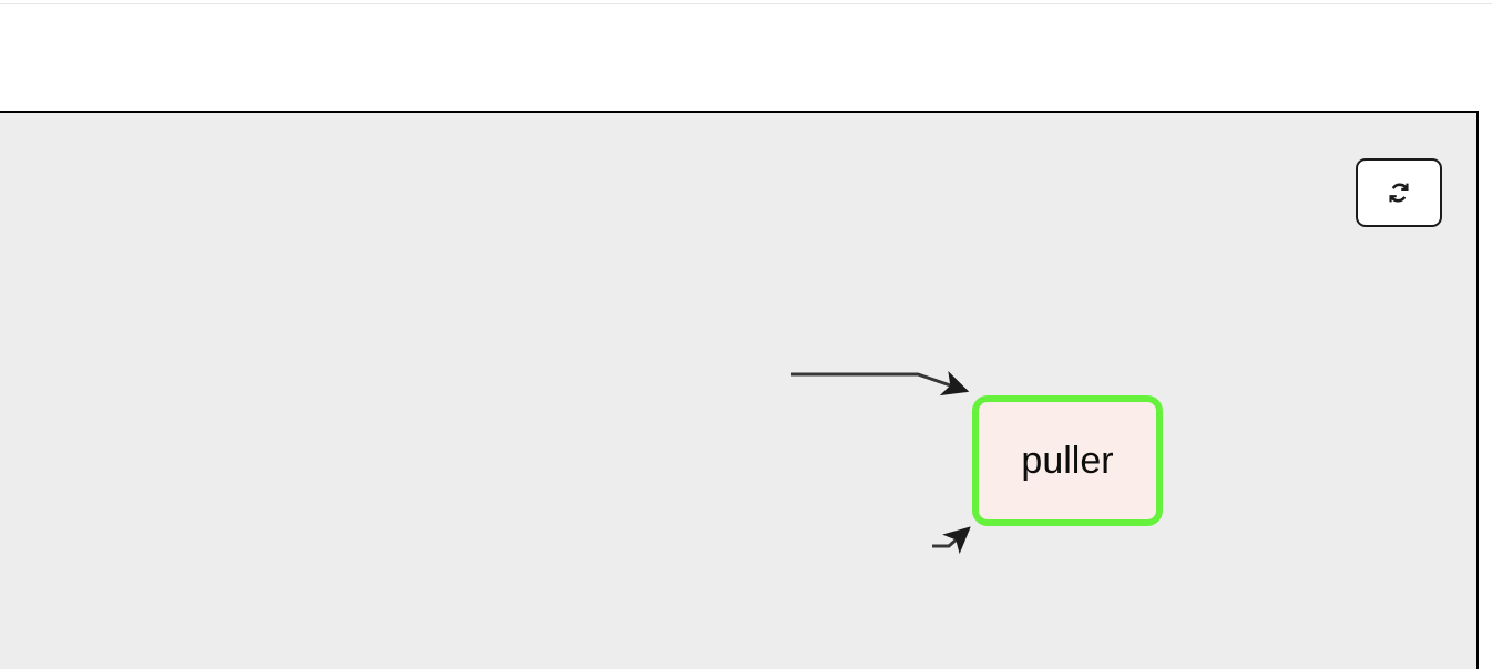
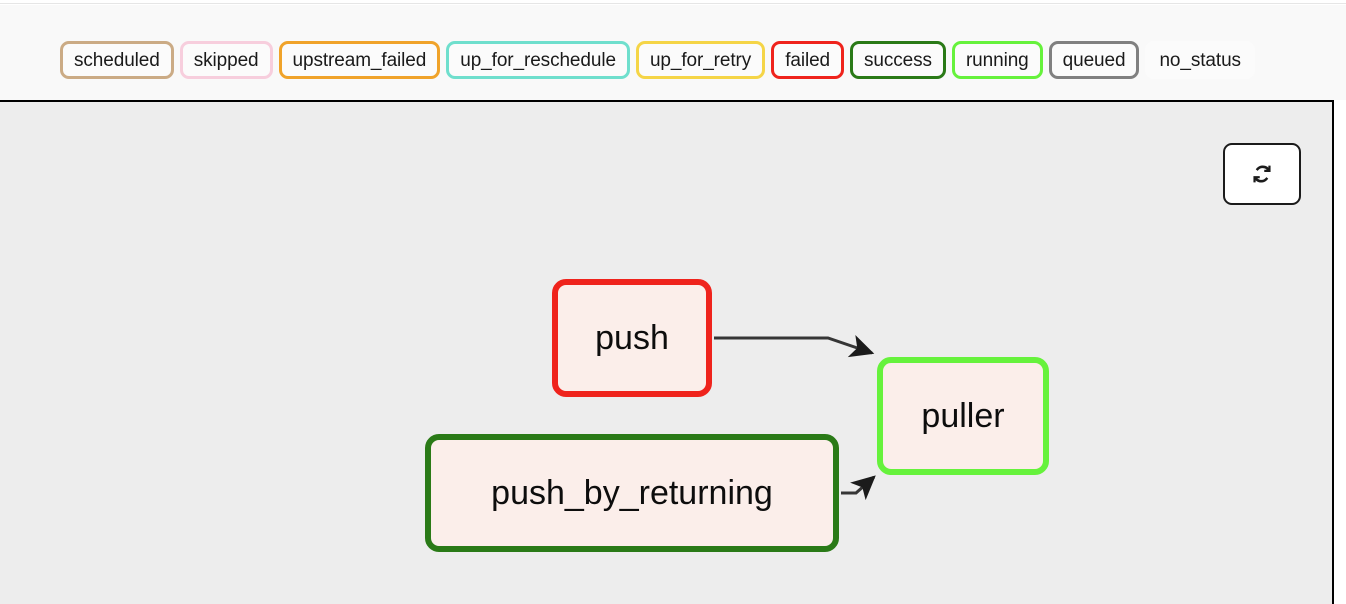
+ scheduled
+ skipped
+ upstream_failed
+ up_for_reschedule
+ up_for_retry
+ failed
+ success
+ running
+ queued
+ no_status
+ push
+ push_by_returning
  puller
